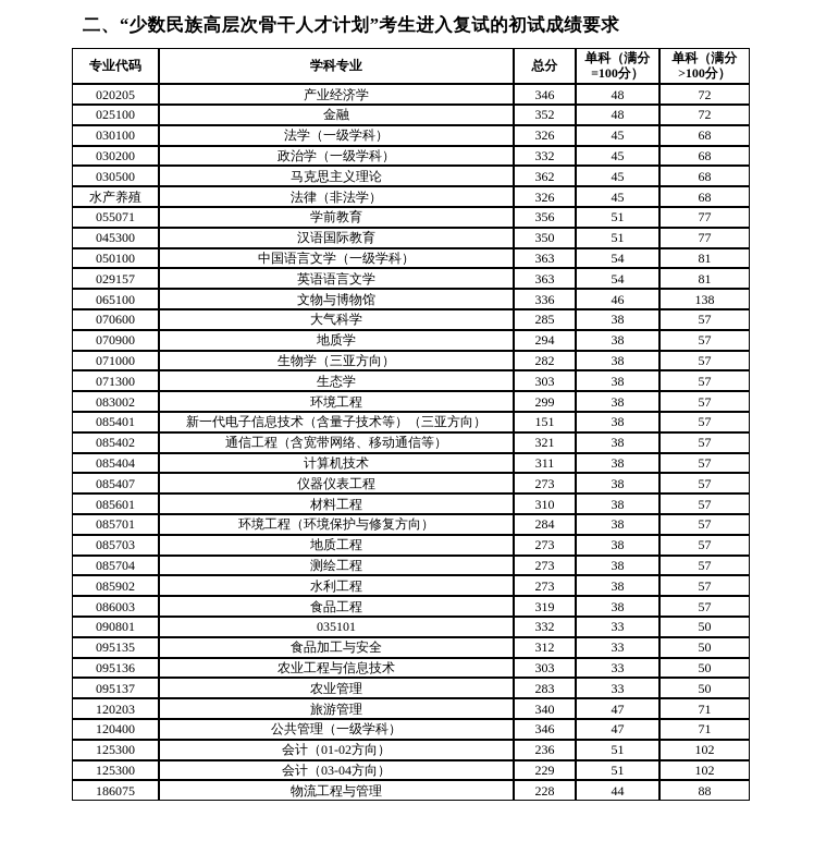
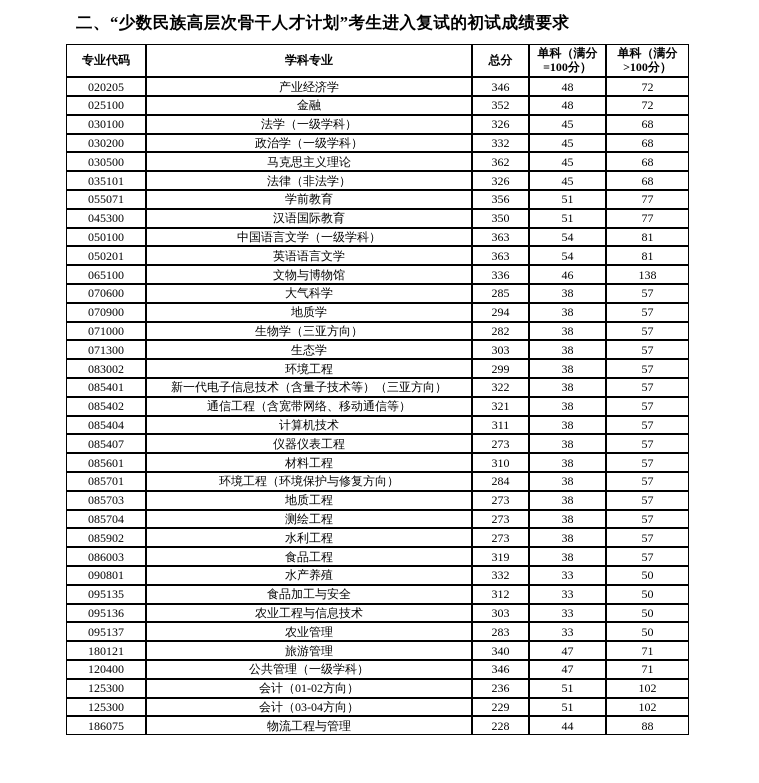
  二、“少数民族高层次骨干人才计划”考生进入复试的初试成绩要求
  专业代码	学科专业	总分	单科（满分 =100分）	单科（满分 >100分）
  020205	产业经济学	346	48	72
  025100	金融	352	48	72
  030100	法学（一级学科）	326	45	68
  030200	政治学（一级学科）	332	45	68
  030500	马克思主义理论	362	45	68
- 水产养殖	法律（非法学）	326	45	68
+ 035101	法律（非法学）	326	45	68
  055071	学前教育	356	51	77
  045300	汉语国际教育	350	51	77
  050100	中国语言文学（一级学科）	363	54	81
- 029157	英语语言文学	363	54	81
+ 050201	英语语言文学	363	54	81
  065100	文物与博物馆	336	46	138
  070600	大气科学	285	38	57
  070900	地质学	294	38	57
  071000	生物学（三亚方向）	282	38	57
  071300	生态学	303	38	57
  083002	环境工程	299	38	57
- 085401	新一代电子信息技术（含量子技术等）（三亚方向）	151	38	57
+ 085401	新一代电子信息技术（含量子技术等）（三亚方向）	322	38	57
  085402	通信工程（含宽带网络、移动通信等）	321	38	57
  085404	计算机技术	311	38	57
  085407	仪器仪表工程	273	38	57
  085601	材料工程	310	38	57
  085701	环境工程（环境保护与修复方向）	284	38	57
  085703	地质工程	273	38	57
  085704	测绘工程	273	38	57
  085902	水利工程	273	38	57
  086003	食品工程	319	38	57
- 090801	035101	332	33	50
+ 090801	水产养殖	332	33	50
  095135	食品加工与安全	312	33	50
  095136	农业工程与信息技术	303	33	50
  095137	农业管理	283	33	50
- 120203	旅游管理	340	47	71
+ 180121	旅游管理	340	47	71
  120400	公共管理（一级学科）	346	47	71
  125300	会计（01-02方向）	236	51	102
  125300	会计（03-04方向）	229	51	102
  186075	物流工程与管理	228	44	88
